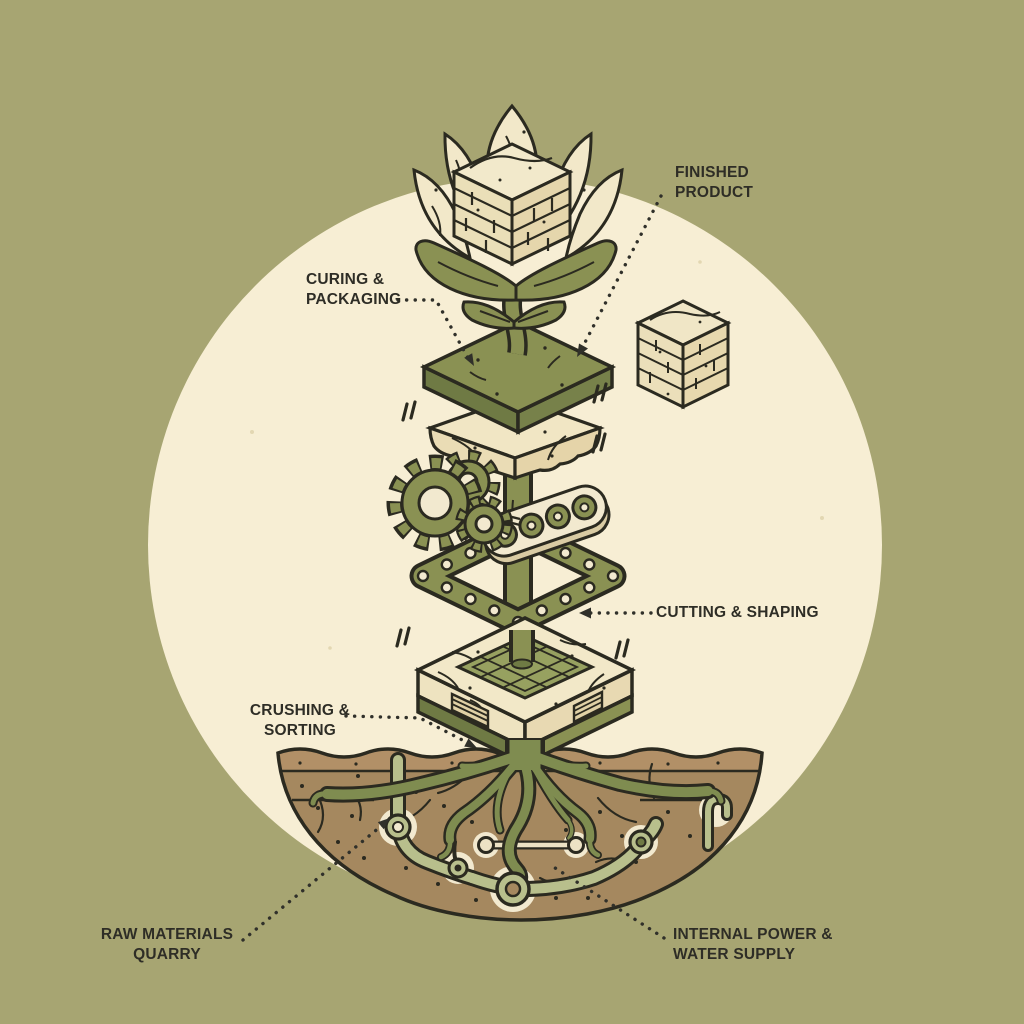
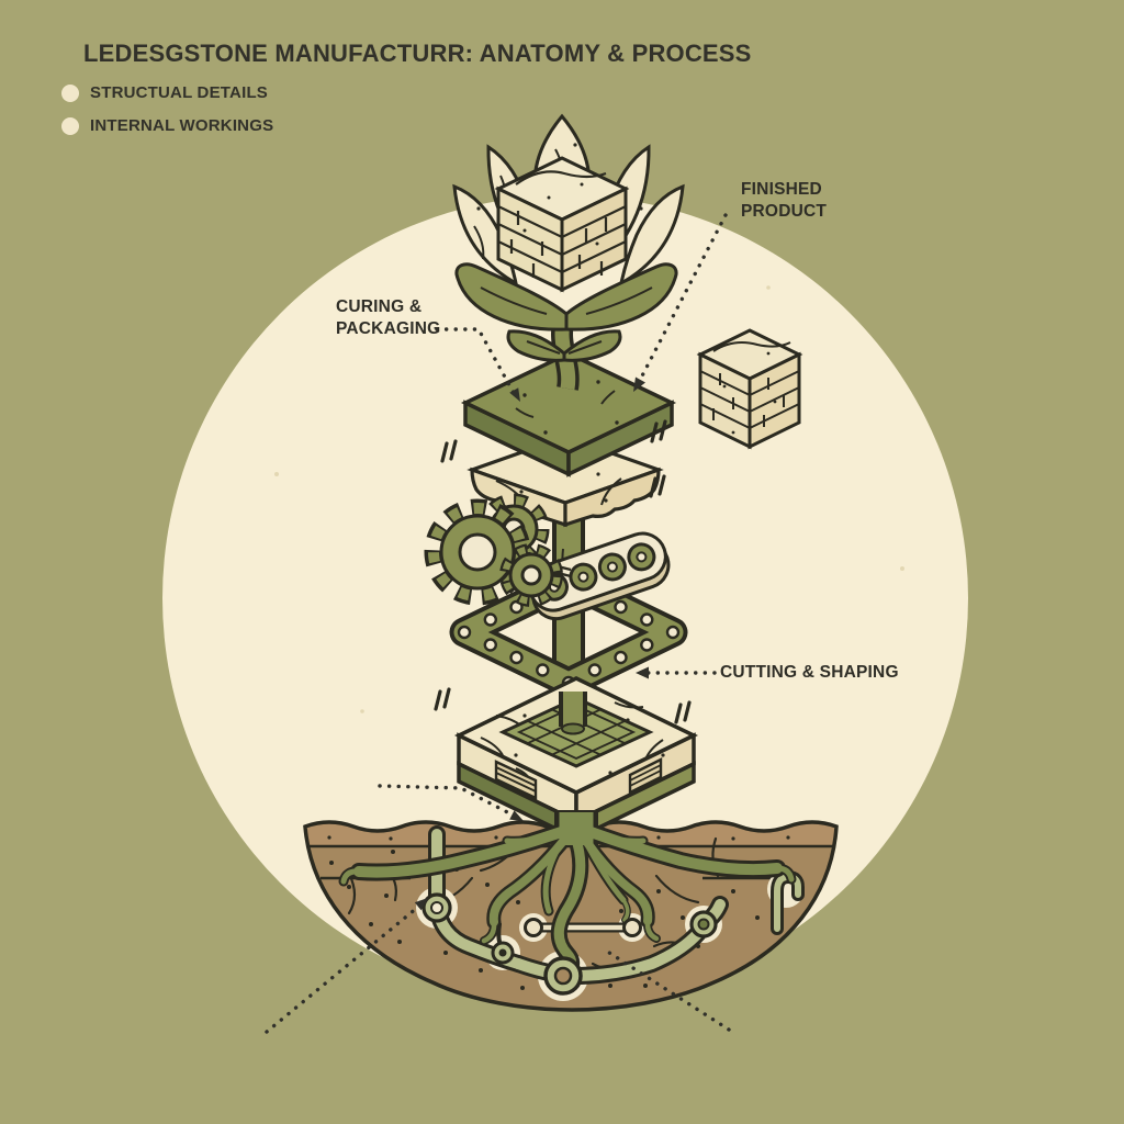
+ LEDESGSTONE MANUFACTURR: ANATOMY & PROCESS
+ STRUCTUAL DETAILS
+ INTERNAL WORKINGS
  FINISHED
  PRODUCT
  CURING &
  PACKAGING
  CUTTING & SHAPING
- CRUSHING &
- SORTING
- RAW MATERIALS
- QUARRY
- INTERNAL POWER &
- WATER SUPPLY
